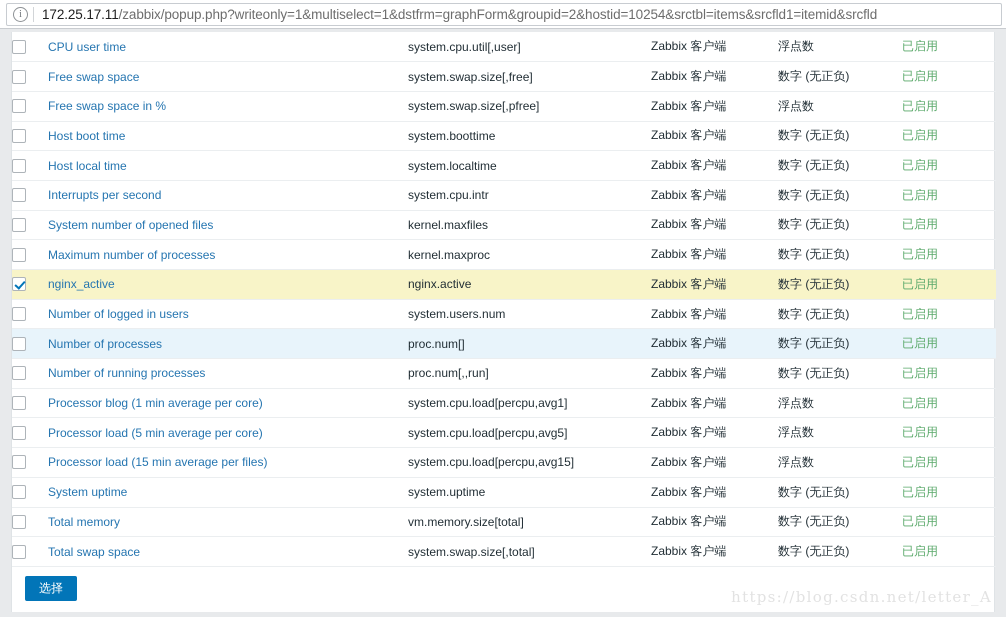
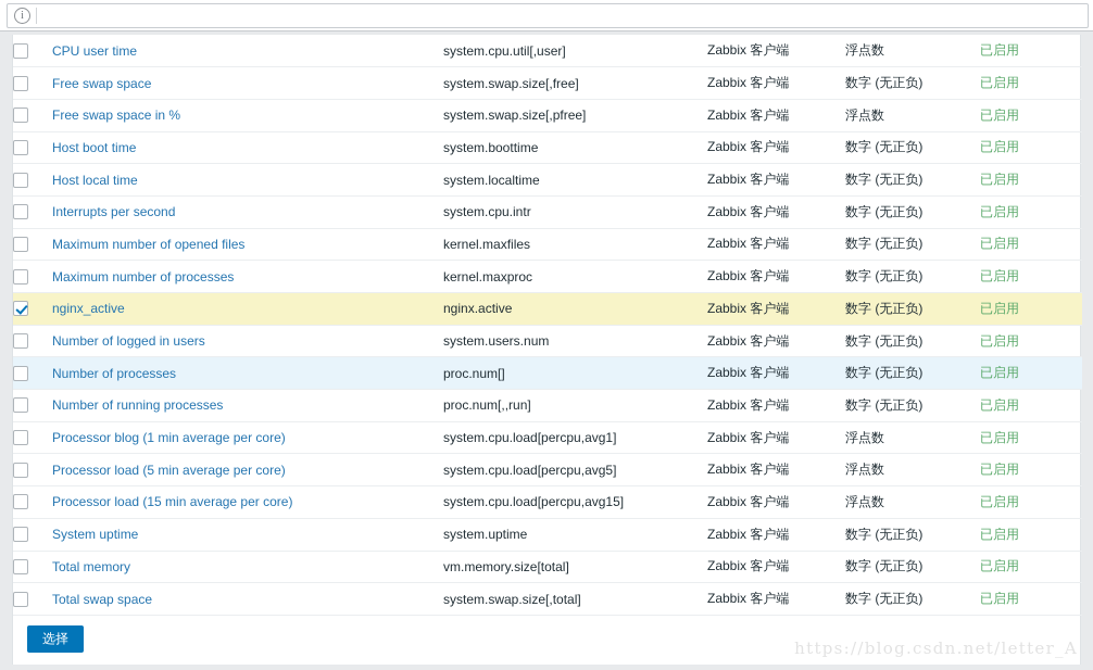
  i
- 172.25.17.11/zabbix/popup.php?writeonly=1&multiselect=1&dstfrm=graphForm&groupid=2&hostid=10254&srctbl=items&srcfld1=itemid&srcfld
  	CPU user time	system.cpu.util[,user]	Zabbix 客户端	浮点数	已启用
  	Free swap space	system.swap.size[,free]	Zabbix 客户端	数字 (无正负)	已启用
  	Free swap space in %	system.swap.size[,pfree]	Zabbix 客户端	浮点数	已启用
  	Host boot time	system.boottime	Zabbix 客户端	数字 (无正负)	已启用
  	Host local time	system.localtime	Zabbix 客户端	数字 (无正负)	已启用
  	Interrupts per second	system.cpu.intr	Zabbix 客户端	数字 (无正负)	已启用
- 	System number of opened files	kernel.maxfiles	Zabbix 客户端	数字 (无正负)	已启用
+ 	Maximum number of opened files	kernel.maxfiles	Zabbix 客户端	数字 (无正负)	已启用
  	Maximum number of processes	kernel.maxproc	Zabbix 客户端	数字 (无正负)	已启用
  	nginx_active	nginx.active	Zabbix 客户端	数字 (无正负)	已启用
  	Number of logged in users	system.users.num	Zabbix 客户端	数字 (无正负)	已启用
  	Number of processes	proc.num[]	Zabbix 客户端	数字 (无正负)	已启用
  	Number of running processes	proc.num[,,run]	Zabbix 客户端	数字 (无正负)	已启用
  	Processor blog (1 min average per core)	system.cpu.load[percpu,avg1]	Zabbix 客户端	浮点数	已启用
  	Processor load (5 min average per core)	system.cpu.load[percpu,avg5]	Zabbix 客户端	浮点数	已启用
- 	Processor load (15 min average per files)	system.cpu.load[percpu,avg15]	Zabbix 客户端	浮点数	已启用
+ 	Processor load (15 min average per core)	system.cpu.load[percpu,avg15]	Zabbix 客户端	浮点数	已启用
  	System uptime	system.uptime	Zabbix 客户端	数字 (无正负)	已启用
  	Total memory	vm.memory.size[total]	Zabbix 客户端	数字 (无正负)	已启用
  	Total swap space	system.swap.size[,total]	Zabbix 客户端	数字 (无正负)	已启用
  选择
  https://blog.csdn.net/letter_A
